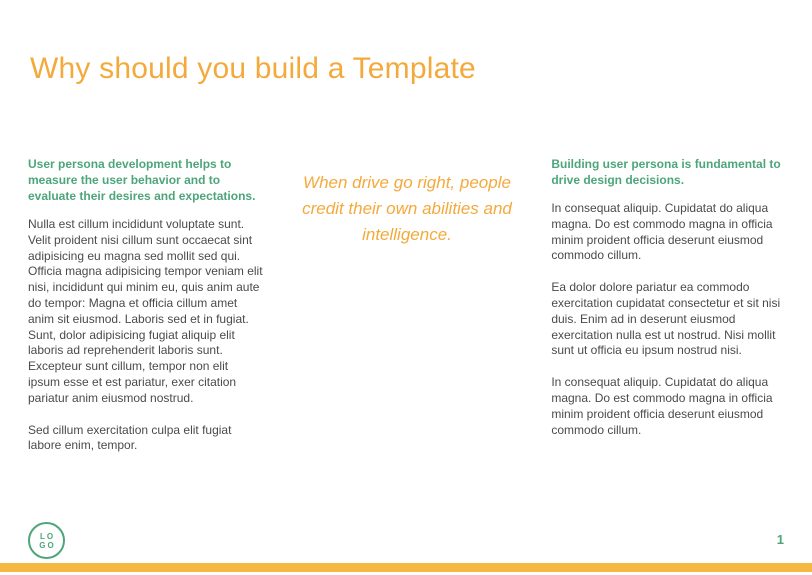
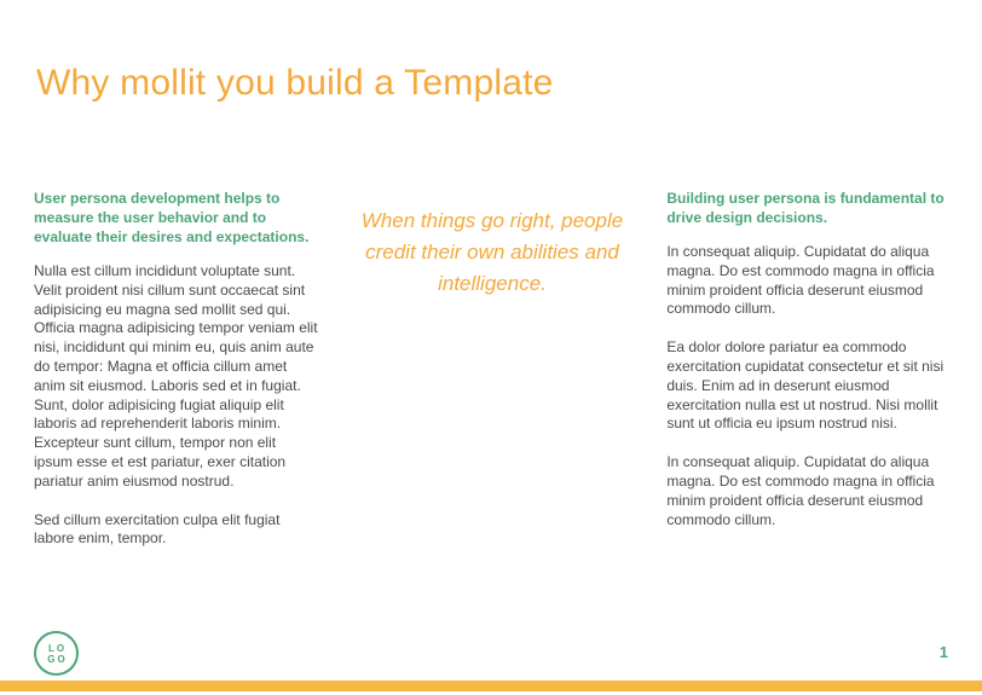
- Why should you build a Template
+ Why mollit you build a Template
  User persona development helps to measure the user behavior and to evaluate their desires and expectations.
- Nulla est cillum incididunt voluptate sunt. Velit proident nisi cillum sunt occaecat sint adipisicing eu magna sed mollit sed qui. Officia magna adipisicing tempor veniam elit nisi, incididunt qui minim eu, quis anim aute do tempor: Magna et officia cillum amet anim sit eiusmod. Laboris sed et in fugiat. Sunt, dolor adipisicing fugiat aliquip elit laboris ad reprehenderit laboris sunt. Excepteur sunt cillum, tempor non elit ipsum esse et est pariatur, exer citation pariatur anim eiusmod nostrud.
+ Nulla est cillum incididunt voluptate sunt. Velit proident nisi cillum sunt occaecat sint adipisicing eu magna sed mollit sed qui. Officia magna adipisicing tempor veniam elit nisi, incididunt qui minim eu, quis anim aute do tempor: Magna et officia cillum amet anim sit eiusmod. Laboris sed et in fugiat. Sunt, dolor adipisicing fugiat aliquip elit laboris ad reprehenderit laboris minim. Excepteur sunt cillum, tempor non elit ipsum esse et est pariatur, exer citation pariatur anim eiusmod nostrud.
  Sed cillum exercitation culpa elit fugiat labore enim, tempor.
- When drive go right, people credit their own abilities and intelligence.
+ When things go right, people credit their own abilities and intelligence.
  Building user persona is fundamental to drive design decisions.
  In consequat aliquip. Cupidatat do aliqua magna. Do est commodo magna in officia minim proident officia deserunt eiusmod commodo cillum.
  Ea dolor dolore pariatur ea commodo exercitation cupidatat consectetur et sit nisi duis. Enim ad in deserunt eiusmod exercitation nulla est ut nostrud. Nisi mollit sunt ut officia eu ipsum nostrud nisi.
  In consequat aliquip. Cupidatat do aliqua magna. Do est commodo magna in officia minim proident officia deserunt eiusmod commodo cillum.
  LO
  GO
  1
